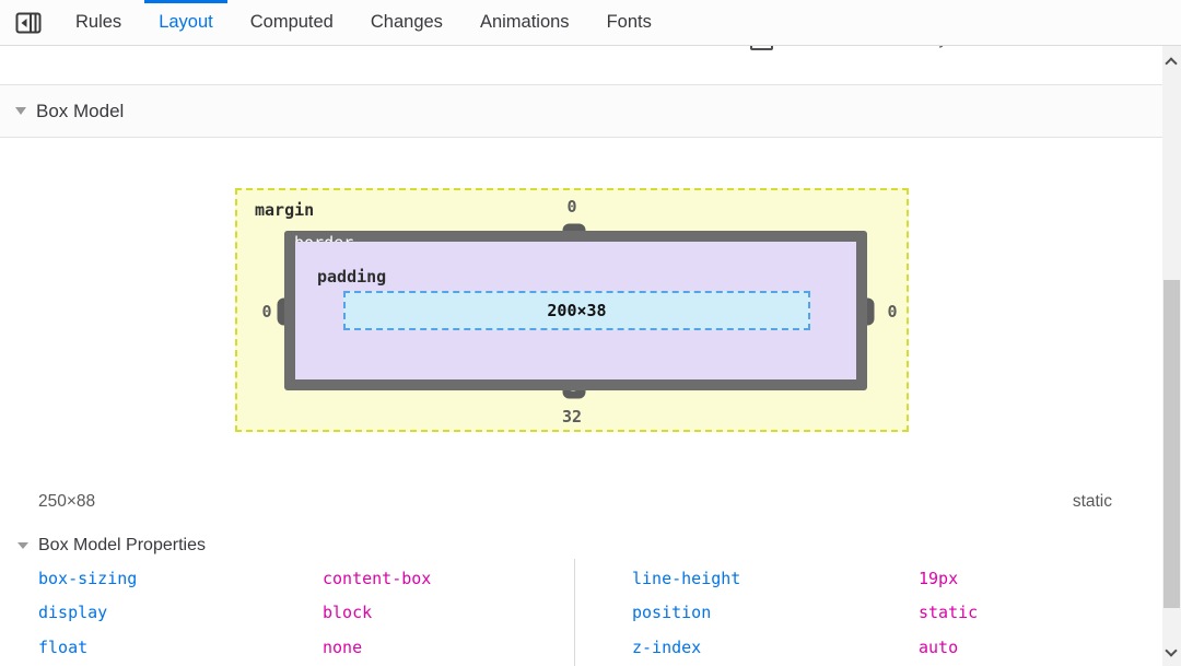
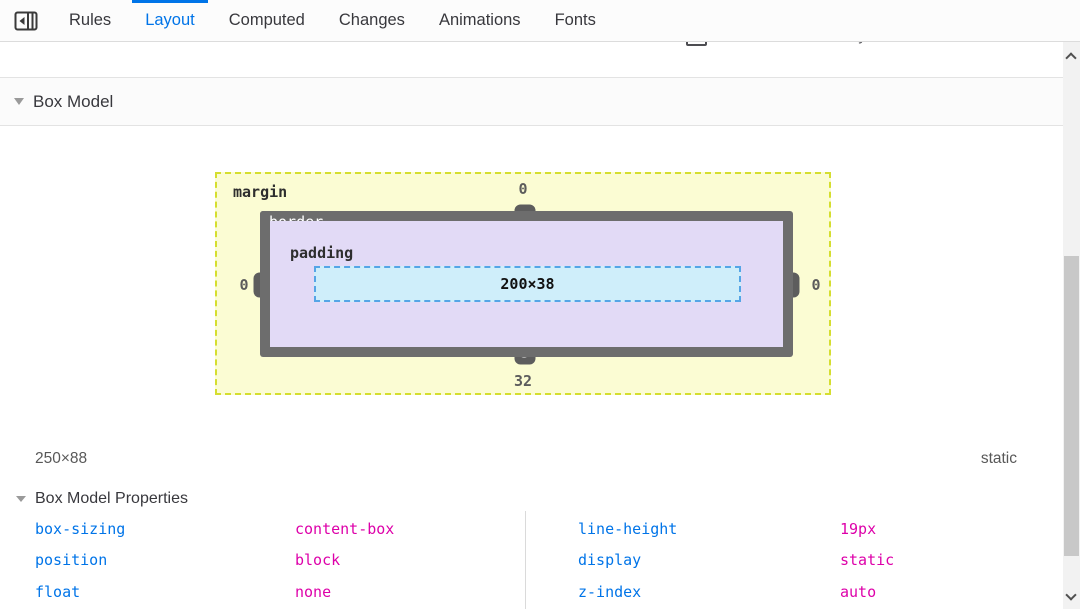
  Rules
  Layout
  Computed
  Changes
  Animations
  Fonts
  Box Model
  margin
  0
  32
  0
  0
  padding
  200×38
  250×88
  static
  Box Model Properties
  box-sizing
  content-box
- display
+ position
  block
  float
  none
  line-height
  19px
- position
+ display
  static
  z-index
  auto
